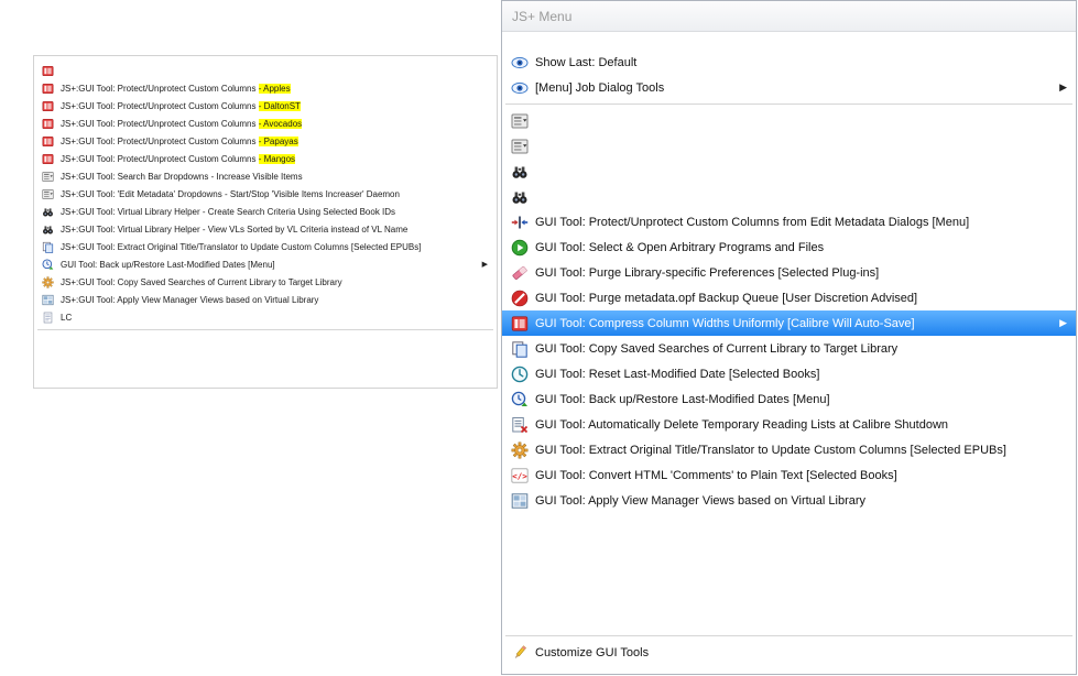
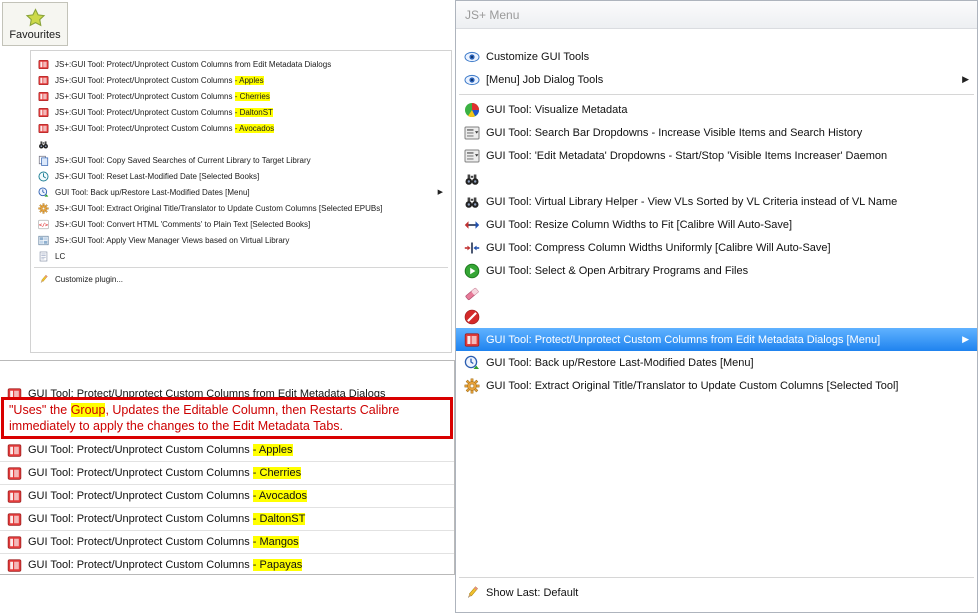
+ Favourites
+ JS+:GUI Tool: Protect/Unprotect Custom Columns from Edit Metadata Dialogs
  JS+:GUI Tool: Protect/Unprotect Custom Columns - Apples
+ JS+:GUI Tool: Protect/Unprotect Custom Columns - Cherries
  JS+:GUI Tool: Protect/Unprotect Custom Columns - DaltonST
  JS+:GUI Tool: Protect/Unprotect Custom Columns - Avocados
- JS+:GUI Tool: Protect/Unprotect Custom Columns - Papayas
- JS+:GUI Tool: Protect/Unprotect Custom Columns - Mangos
- JS+:GUI Tool: Search Bar Dropdowns - Increase Visible Items
- JS+:GUI Tool: 'Edit Metadata' Dropdowns - Start/Stop 'Visible Items Increaser' Daemon
- JS+:GUI Tool: Virtual Library Helper - Create Search Criteria Using Selected Book IDs
- JS+:GUI Tool: Virtual Library Helper - View VLs Sorted by VL Criteria instead of VL Name
- JS+:GUI Tool: Extract Original Title/Translator to Update Custom Columns [Selected EPUBs]
+ JS+:GUI Tool: Copy Saved Searches of Current Library to Target Library
+ JS+:GUI Tool: Reset Last-Modified Date [Selected Books]
  GUI Tool: Back up/Restore Last-Modified Dates [Menu]
- JS+:GUI Tool: Copy Saved Searches of Current Library to Target Library
+ JS+:GUI Tool: Extract Original Title/Translator to Update Custom Columns [Selected EPUBs]
+ JS+:GUI Tool: Convert HTML 'Comments' to Plain Text [Selected Books]
  JS+:GUI Tool: Apply View Manager Views based on Virtual Library
  LC
+ Customize plugin...
+ GUI Tool: Protect/Unprotect Custom Columns from Edit Metadata Dialogs
+ "Uses" the Group, Updates the Editable Column, then Restarts Calibre
+ immediately to apply the changes to the Edit Metadata Tabs.
+ GUI Tool: Protect/Unprotect Custom Columns - Apples
+ GUI Tool: Protect/Unprotect Custom Columns - Cherries
+ GUI Tool: Protect/Unprotect Custom Columns - Avocados
+ GUI Tool: Protect/Unprotect Custom Columns - DaltonST
+ GUI Tool: Protect/Unprotect Custom Columns - Mangos
+ GUI Tool: Protect/Unprotect Custom Columns - Papayas
  JS+ Menu
- Show Last: Default
+ Customize GUI Tools
  [Menu] Job Dialog Tools
  ▶
+ GUI Tool: Visualize Metadata
+ GUI Tool: Search Bar Dropdowns - Increase Visible Items and Search History
+ GUI Tool: 'Edit Metadata' Dropdowns - Start/Stop 'Visible Items Increaser' Daemon
+ GUI Tool: Virtual Library Helper - View VLs Sorted by VL Criteria instead of VL Name
+ GUI Tool: Resize Column Widths to Fit [Calibre Will Auto-Save]
- GUI Tool: Protect/Unprotect Custom Columns from Edit Metadata Dialogs [Menu]
+ GUI Tool: Compress Column Widths Uniformly [Calibre Will Auto-Save]
  GUI Tool: Select & Open Arbitrary Programs and Files
- GUI Tool: Purge Library-specific Preferences [Selected Plug-ins]
- GUI Tool: Purge metadata.opf Backup Queue [User Discretion Advised]
- GUI Tool: Compress Column Widths Uniformly [Calibre Will Auto-Save]
+ GUI Tool: Protect/Unprotect Custom Columns from Edit Metadata Dialogs [Menu]
  ▶
- GUI Tool: Copy Saved Searches of Current Library to Target Library
- GUI Tool: Reset Last-Modified Date [Selected Books]
  GUI Tool: Back up/Restore Last-Modified Dates [Menu]
- GUI Tool: Automatically Delete Temporary Reading Lists at Calibre Shutdown
- GUI Tool: Extract Original Title/Translator to Update Custom Columns [Selected EPUBs]
+ GUI Tool: Extract Original Title/Translator to Update Custom Columns [Selected Tool]
- </>
- GUI Tool: Convert HTML 'Comments' to Plain Text [Selected Books]
- GUI Tool: Apply View Manager Views based on Virtual Library
- Customize GUI Tools
+ Show Last: Default
